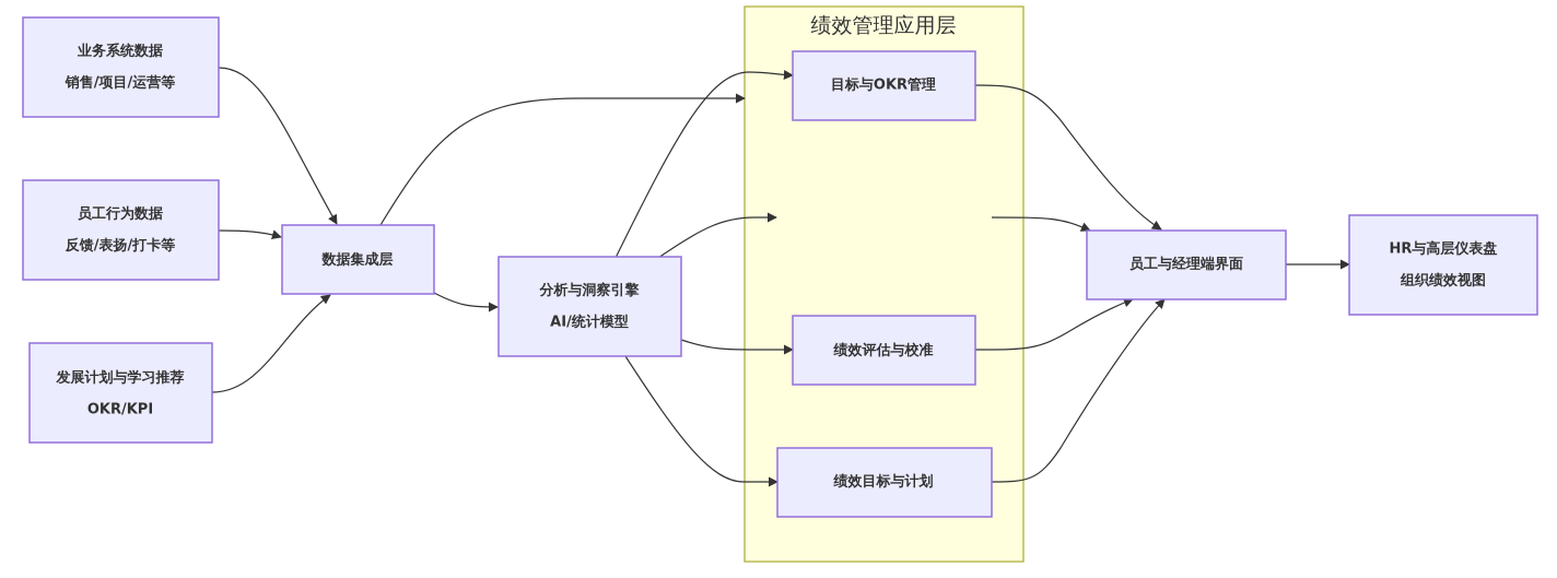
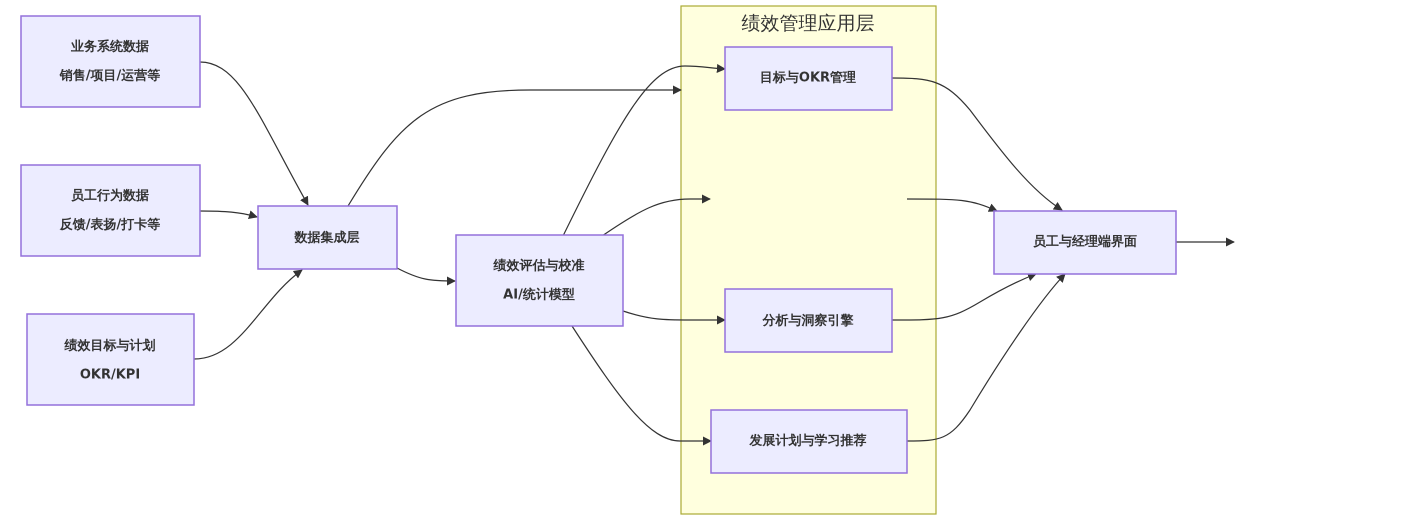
  绩效管理应用层
  业务系统数据
  销售/项目/运营等
  员工行为数据
  反馈/表扬/打卡等
- 发展计划与学习推荐
+ 绩效目标与计划
  OKR/KPI
  数据集成层
- 分析与洞察引擎
+ 绩效评估与校准
  AI/统计模型
  目标与OKR管理
- 绩效评估与校准
+ 分析与洞察引擎
- 绩效目标与计划
+ 发展计划与学习推荐
  员工与经理端界面
- HR与高层仪表盘
- 组织绩效视图
